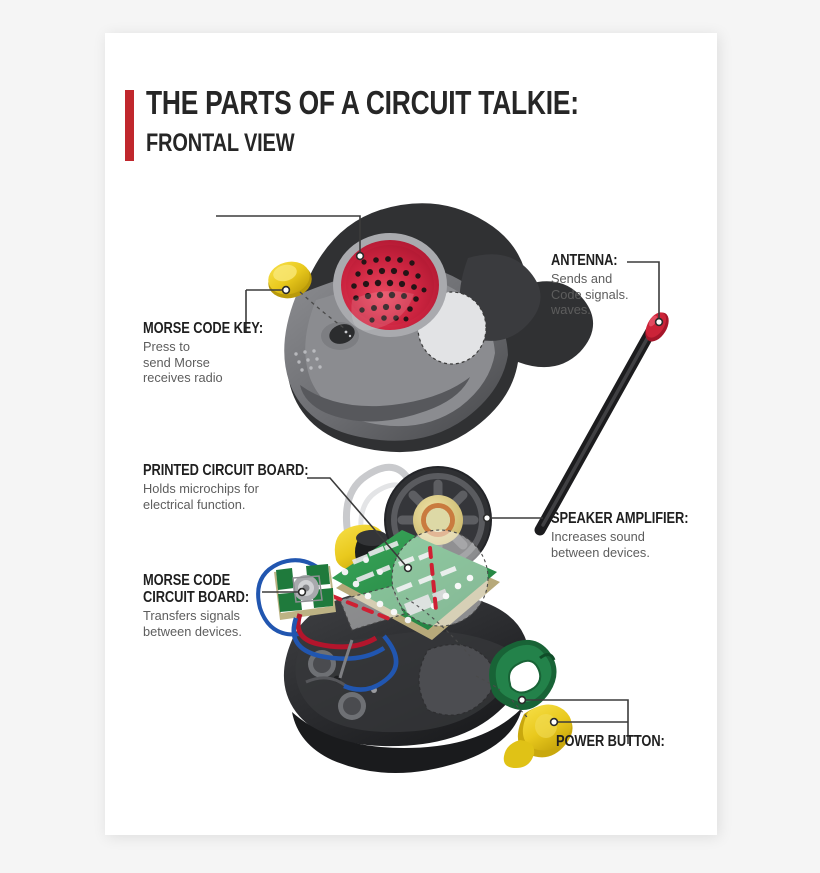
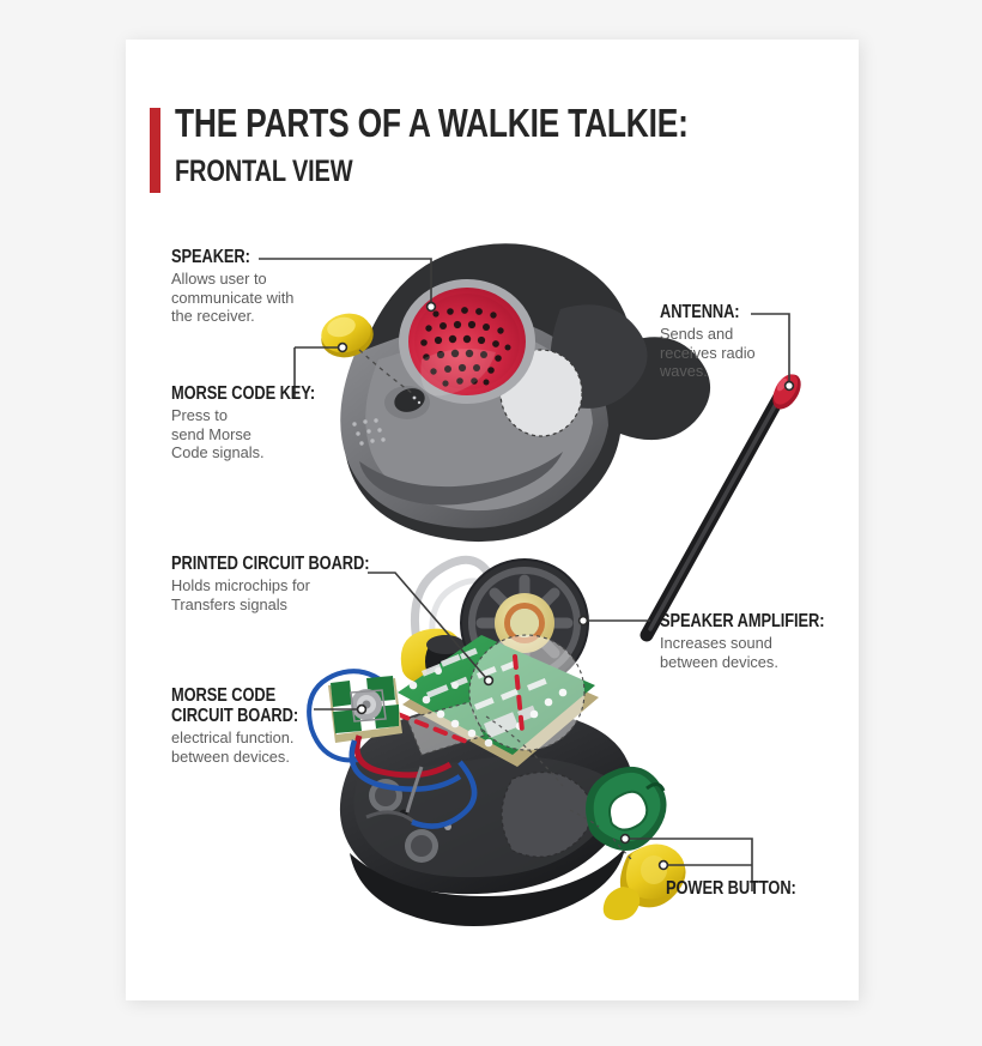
- THE PARTS OF A CIRCUIT TALKIE:
+ THE PARTS OF A WALKIE TALKIE:
  FRONTAL VIEW
+ SPEAKER:
+ Allows user to
+ communicate with
+ the receiver.
  MORSE CODE KEY:
  Press to
  send Morse
- receives radio
+ Code signals.
  ANTENNA:
  Sends and
- Code signals.
+ receives radio
  waves.
  PRINTED CIRCUIT BOARD:
  Holds microchips for
- electrical function.
+ Transfers signals
  MORSE CODE
  CIRCUIT BOARD:
- Transfers signals
+ electrical function.
  between devices.
  SPEAKER AMPLIFIER:
  Increases sound
  between devices.
  POWER BUTTON:
